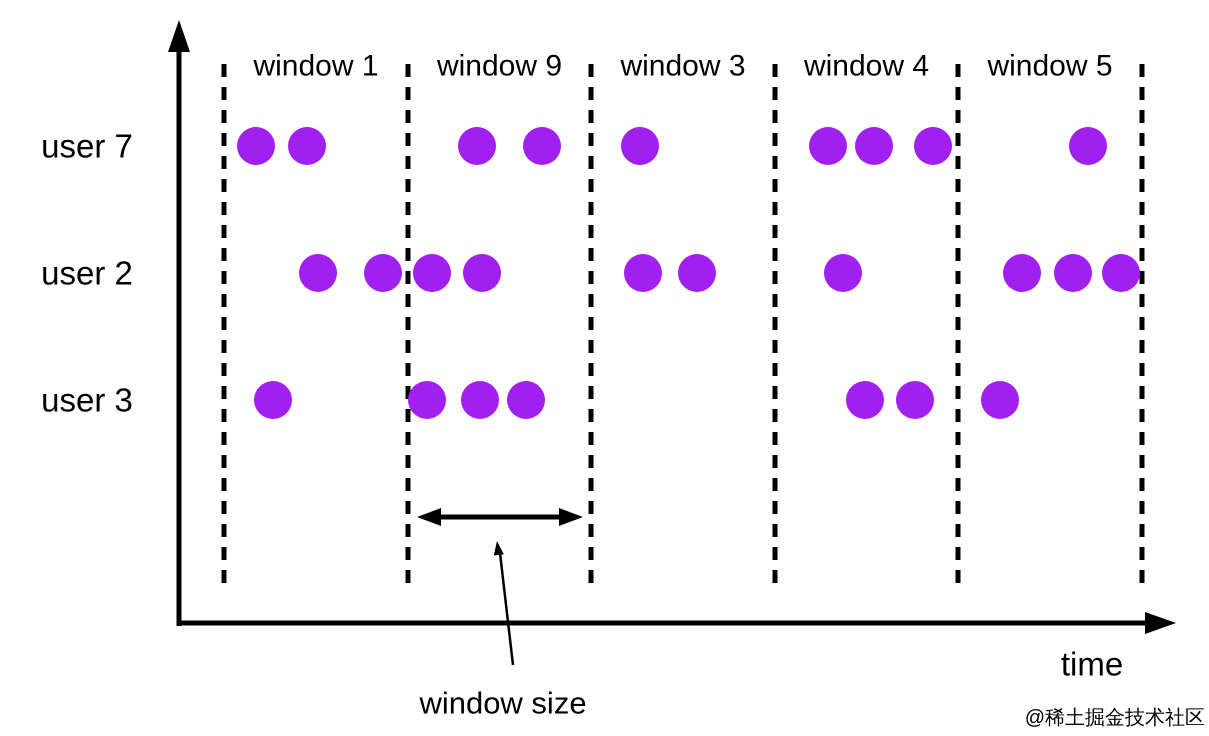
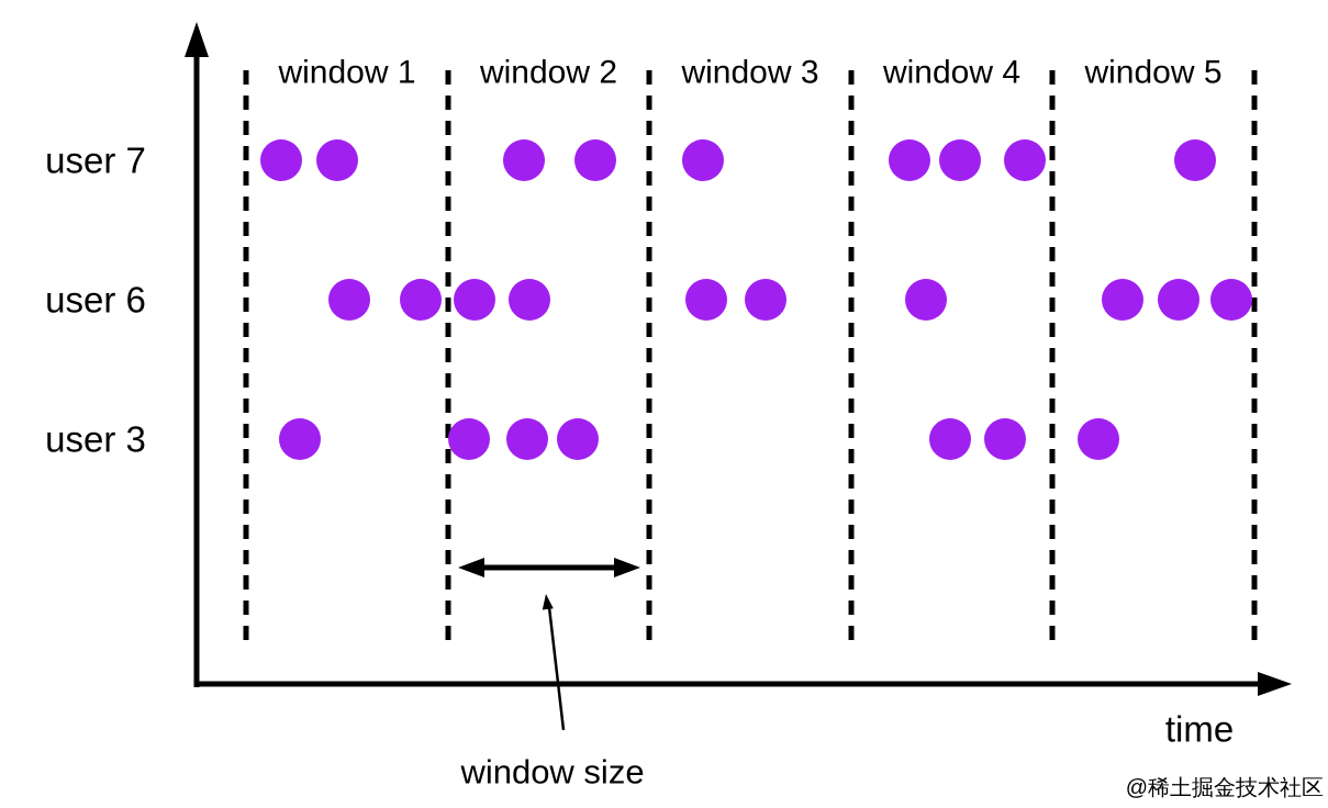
  time
  window 1
- window 9
+ window 2
  window 3
  window 4
  window 5
  user 7
- user 2
+ user 6
  user 3
  window size
  @稀土掘金技术社区
